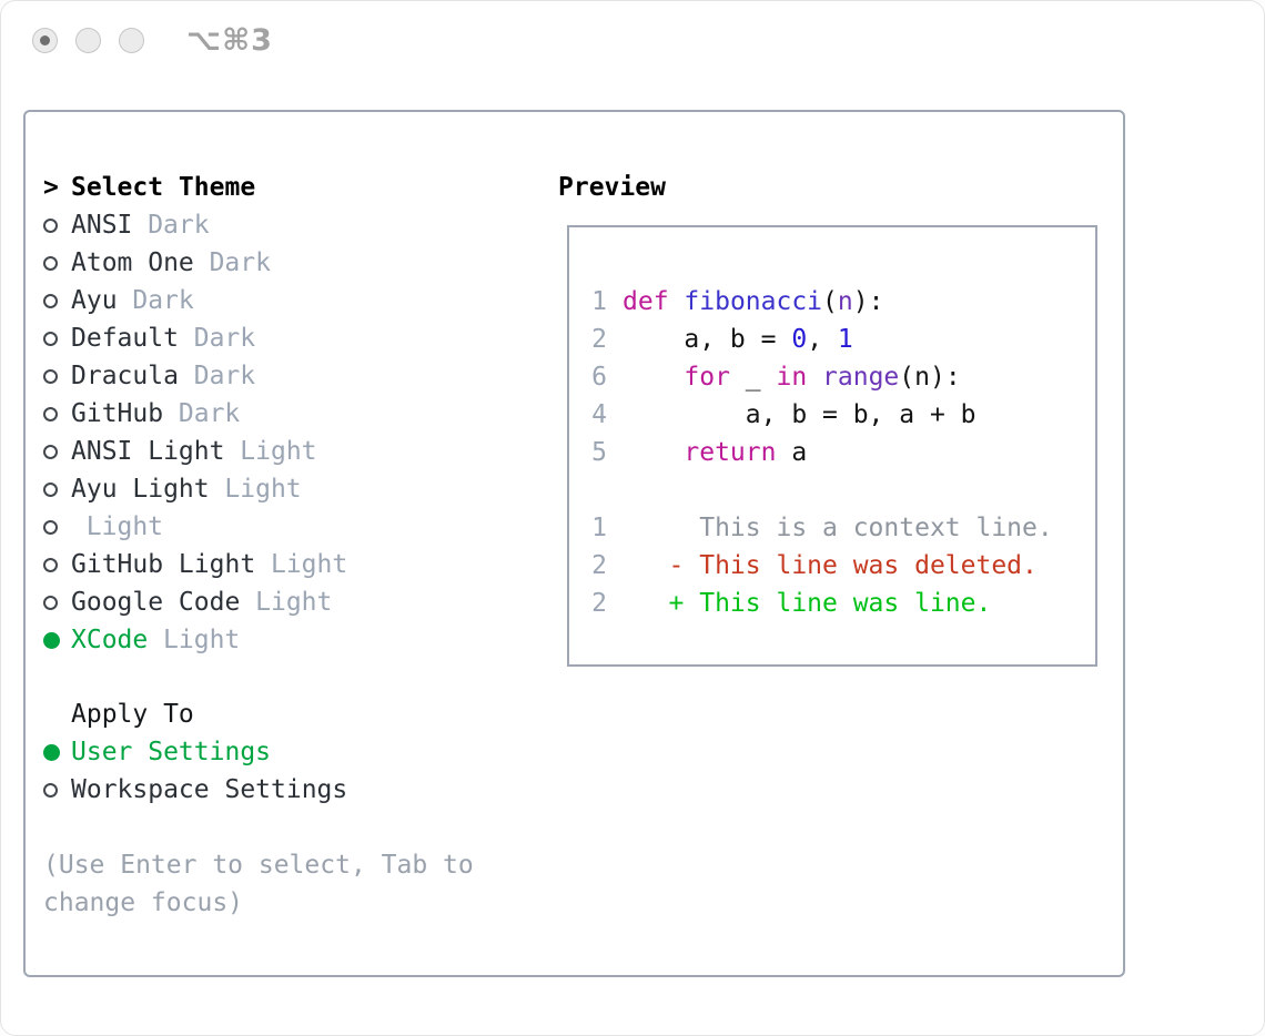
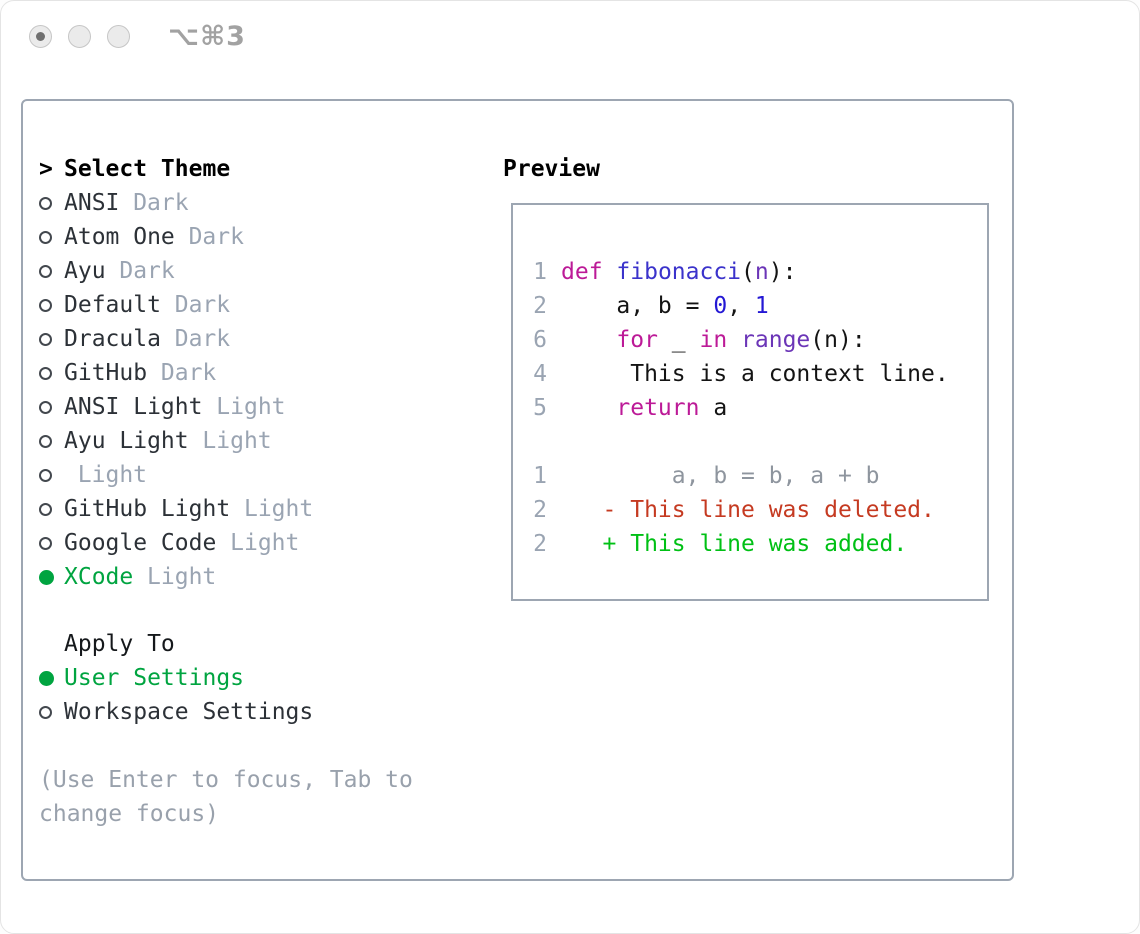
  ⌥⌘3
  >
  Select Theme
  ANSI
  Dark
  Atom One
  Dark
  Ayu
  Dark
  Default
  Dark
  Dracula
  Dark
  GitHub
  Dark
  ANSI Light
  Light
  Ayu Light
  Light
  Light
  GitHub Light
  Light
  Google Code
  Light
  XCode
  Light
  Apply To
  User Settings
  Workspace Settings
- (Use Enter to select, Tab to
+ (Use Enter to focus, Tab to
  change focus)
  Preview
  1
  def fibonacci(n):
  2
  a, b = 0, 1
  6
  for _ in range(n):
  4
- a, b = b, a + b
+ This is a context line.
  5
  return a
  1
- This is a context line.
+ a, b = b, a + b
  2
  - This line was deleted.
  2
- + This line was line.
+ + This line was added.
